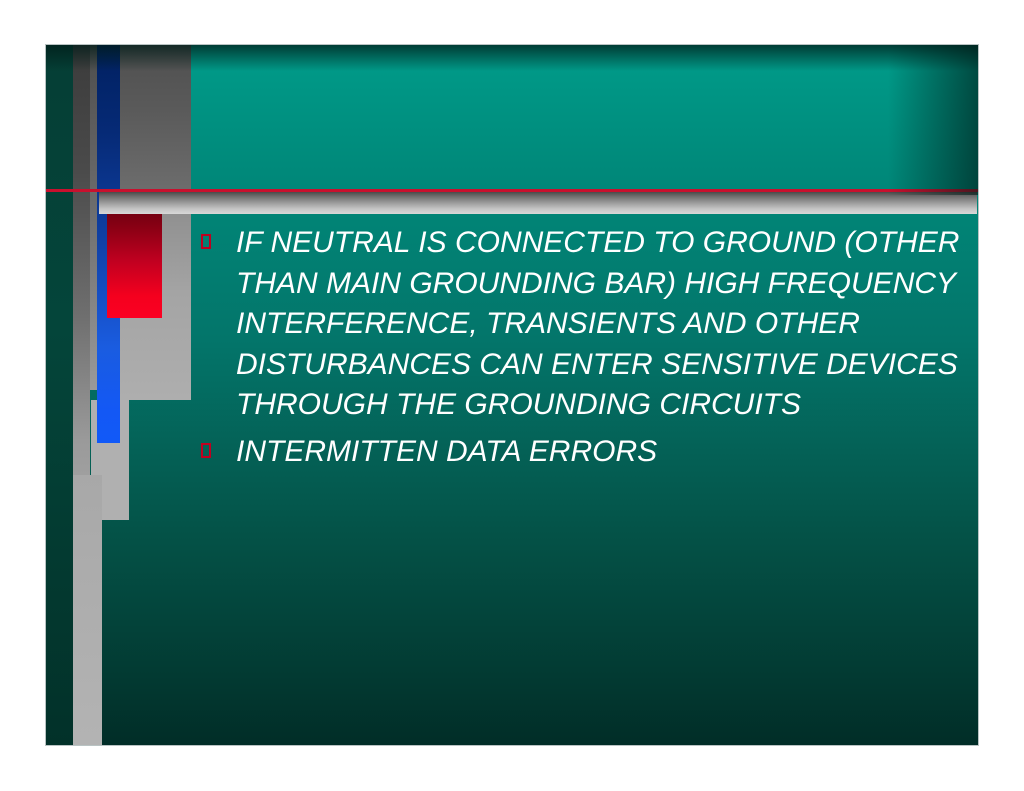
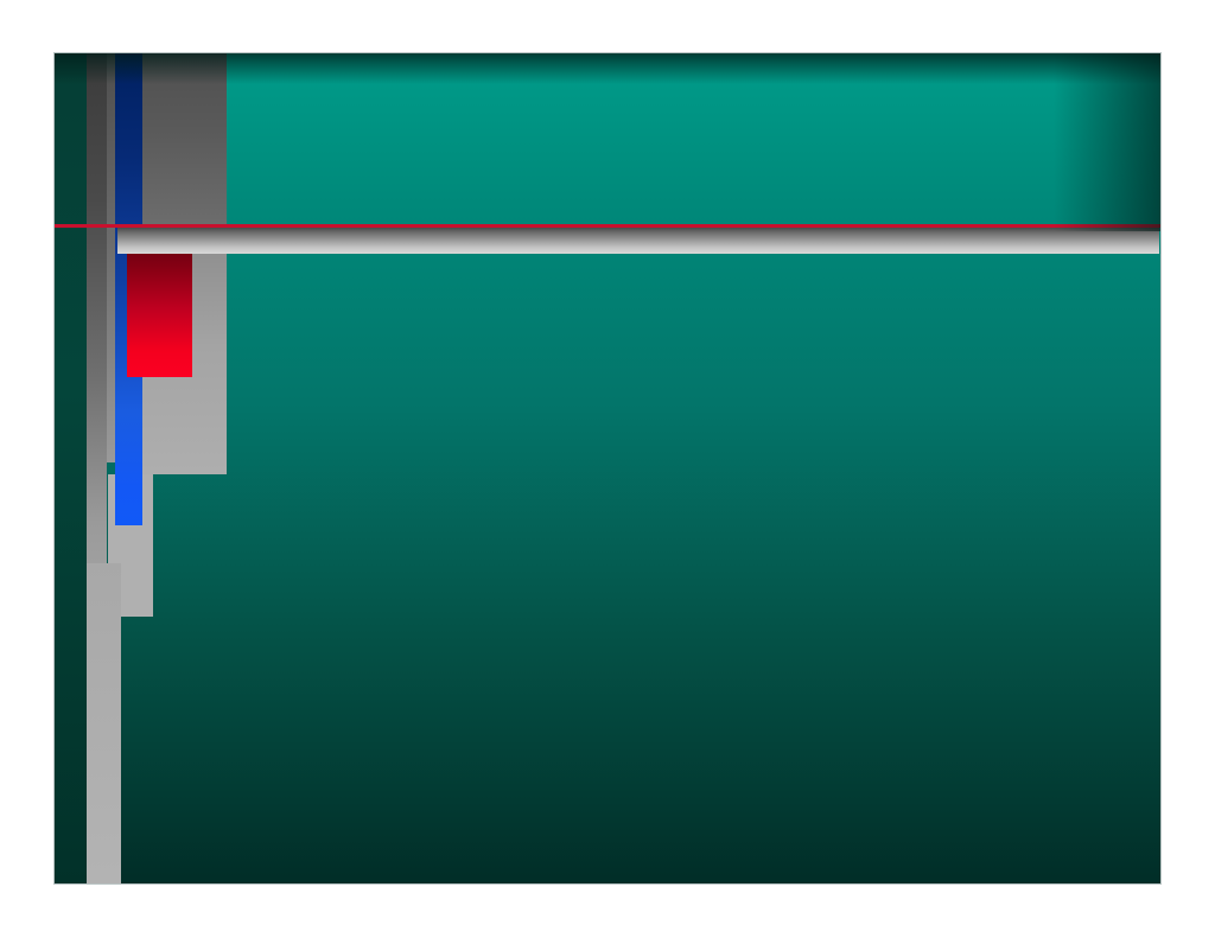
- IF NEUTRAL IS CONNECTED TO GROUND (OTHER THAN MAIN GROUNDING BAR) HIGH FREQUENCY INTERFERENCE, TRANSIENTS AND OTHER DISTURBANCES CAN ENTER SENSITIVE DEVICES THROUGH THE GROUNDING CIRCUITS
- INTERMITTEN DATA ERRORS
